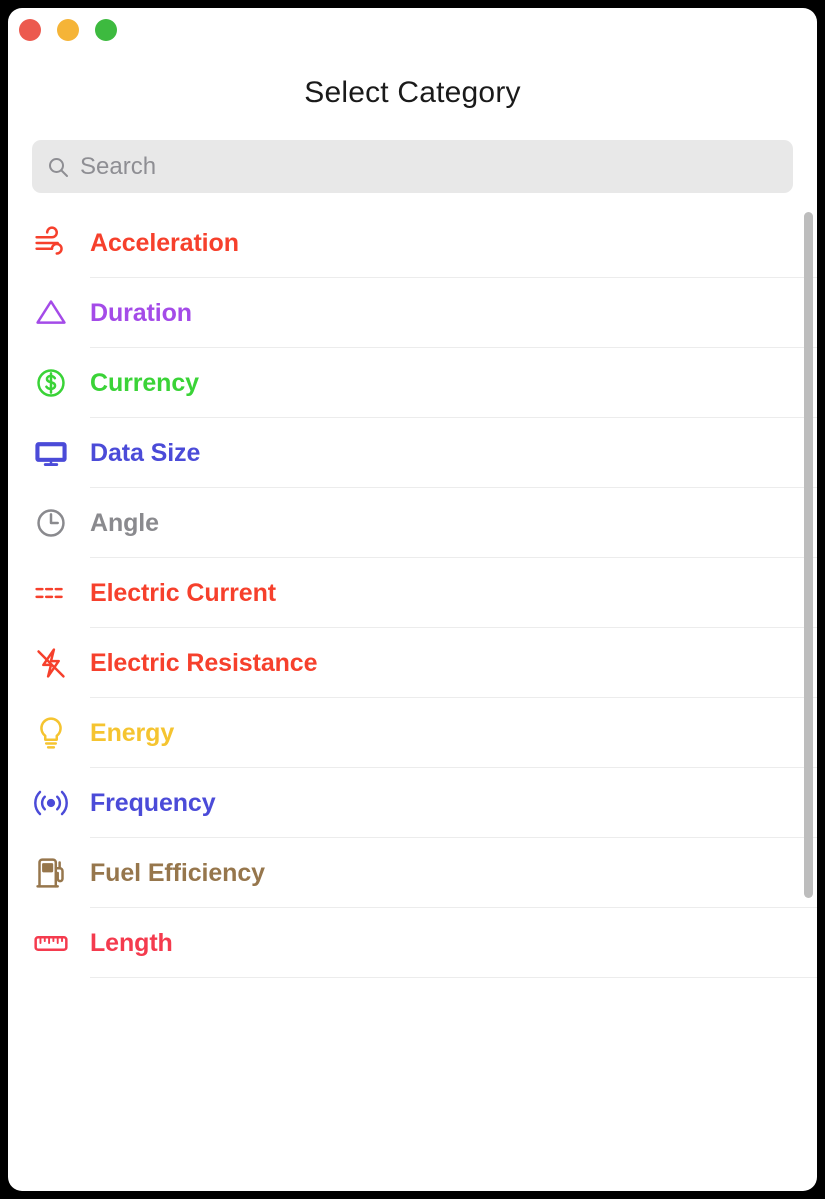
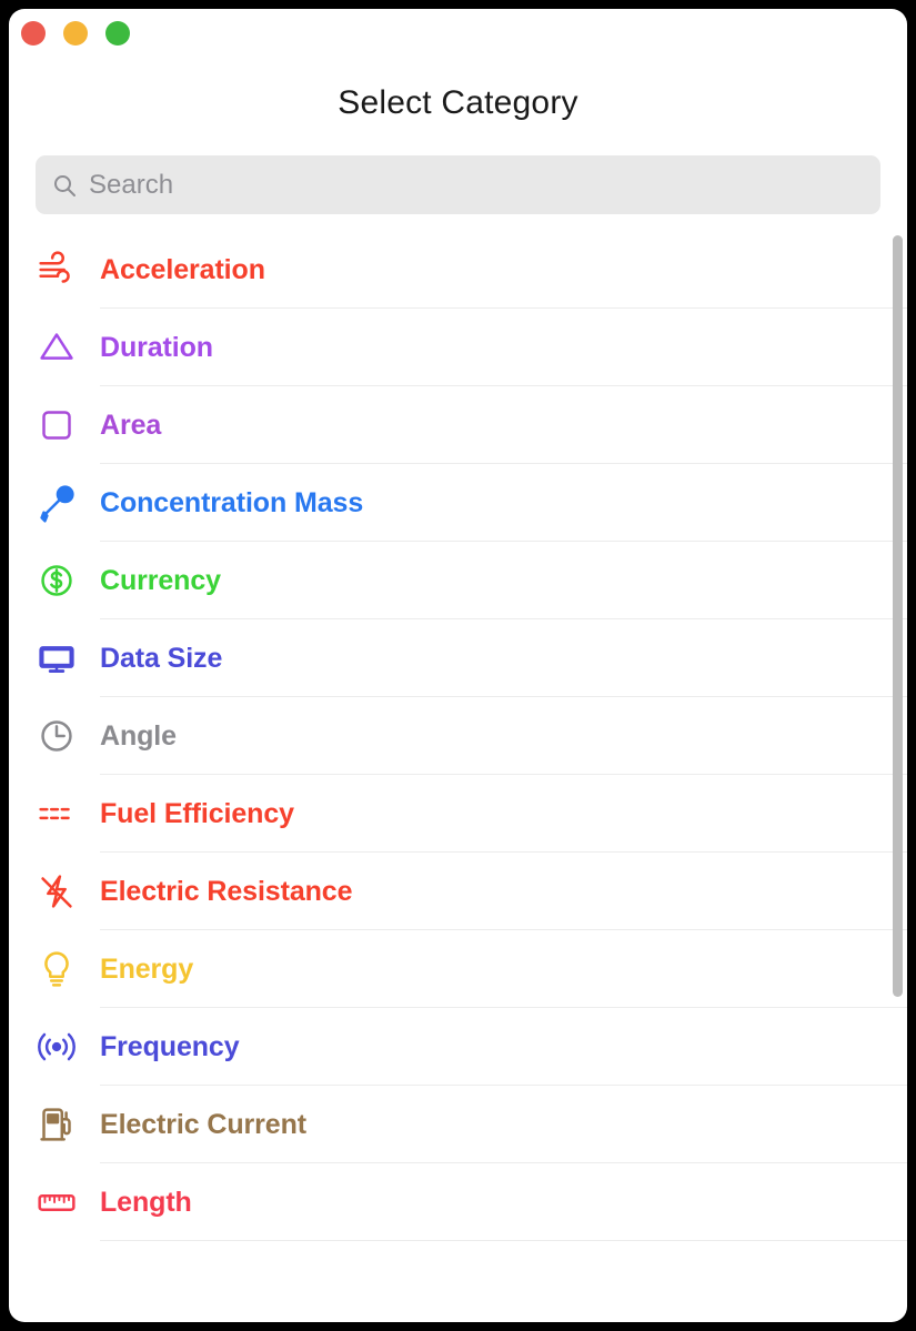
  Select Category
  Search
  Acceleration
  Duration
+ Area
+ Concentration Mass
  Currency
  Data Size
  Angle
- Electric Current
+ Fuel Efficiency
  Electric Resistance
  Energy
  Frequency
- Fuel Efficiency
+ Electric Current
  Length
